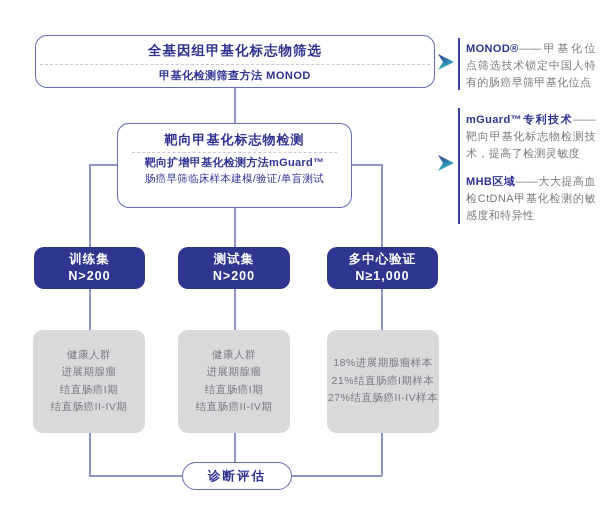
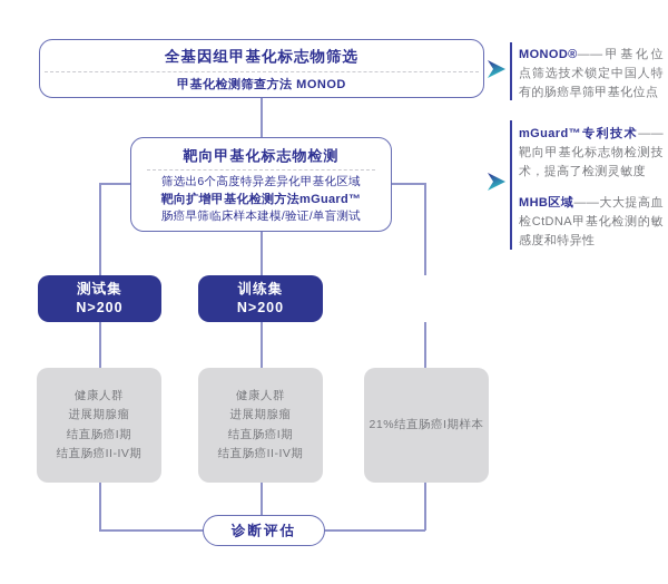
  全基因组甲基化标志物筛选
  甲基化检测筛查方法 MONOD
  靶向甲基化标志物检测
+ 筛选出6个高度特异差异化甲基化区域
  靶向扩增甲基化检测方法mGuard™
  肠癌早筛临床样本建模/验证/单盲测试
- 训练集
+ 测试集
  N>200
- 测试集
+ 训练集
  N>200
- 多中心验证
- N≥1,000
  健康人群
  进展期腺瘤
  结直肠癌I期
  结直肠癌II-IV期
  健康人群
  进展期腺瘤
  结直肠癌I期
  结直肠癌II-IV期
- 18%进展期腺瘤样本
  21%结直肠癌I期样本
- 27%结直肠癌II-IV样本
  诊断评估
  MONOD®——甲基化位点筛选技术锁定中国人特有的肠癌早筛甲基化位点
  mGuard™专利技术——靶向甲基化标志物检测技术，提高了检测灵敏度
  MHB区域——大大提高血检CtDNA甲基化检测的敏感度和特异性
